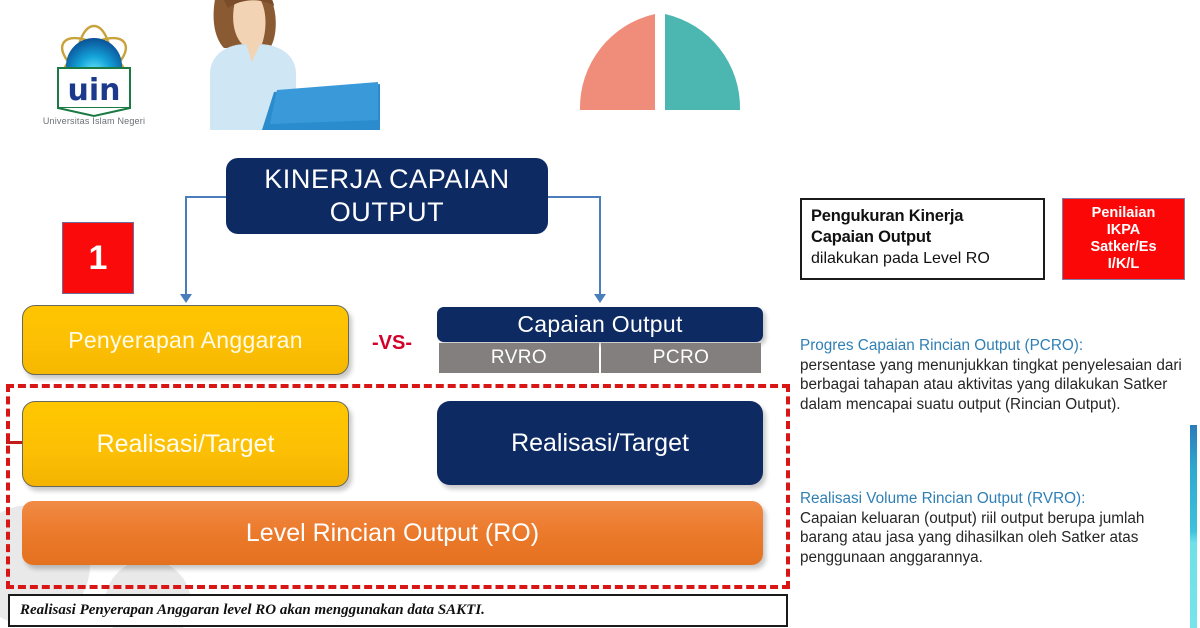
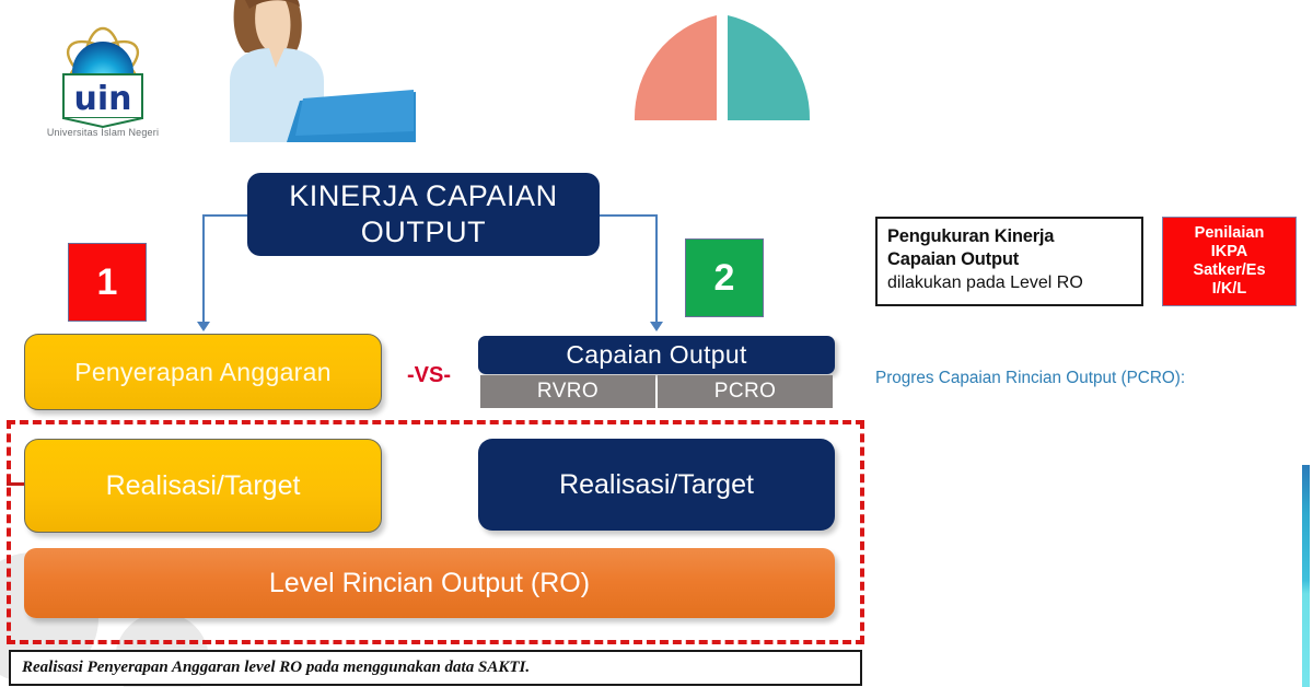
  uin
  Universitas Islam Negeri
  KINERJA CAPAIAN
  OUTPUT
  1
+ 2
  Penyerapan Anggaran
  -VS-
  Capaian Output
  RVRO
  PCRO
  Realisasi/Target
  Realisasi/Target
  Level Rincian Output (RO)
- Realisasi Penyerapan Anggaran level RO akan menggunakan data SAKTI.
+ Realisasi Penyerapan Anggaran level RO pada menggunakan data SAKTI.
  Pengukuran Kinerja
  Capaian Output
  dilakukan pada Level RO
  Penilaian
  IKPA
  Satker/Es
  I/K/L
  Progres Capaian Rincian Output (PCRO):
- persentase yang menunjukkan tingkat penyelesaian dari berbagai tahapan atau aktivitas yang dilakukan Satker dalam mencapai suatu output (Rincian Output).
- Realisasi Volume Rincian Output (RVRO):
- Capaian keluaran (output) riil output berupa jumlah barang atau jasa yang dihasilkan oleh Satker atas penggunaan anggarannya.
